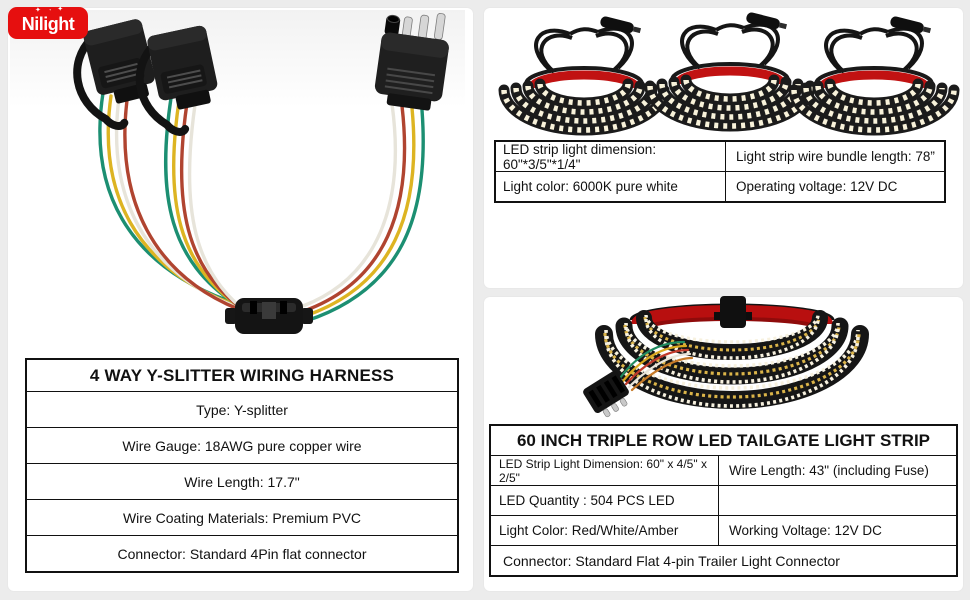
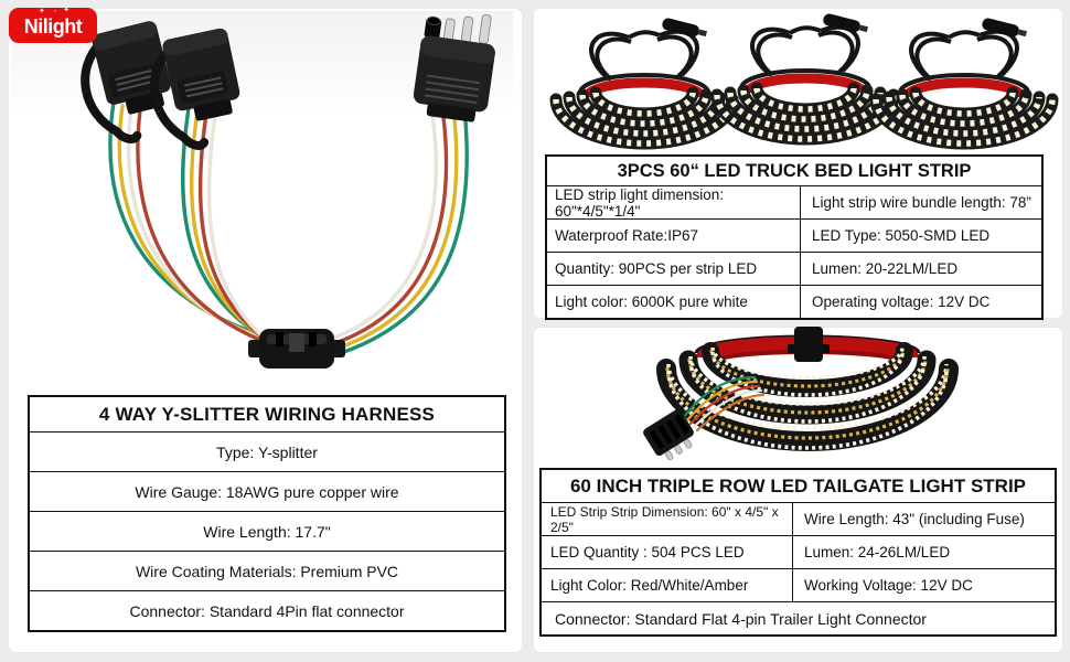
  Nilight
  4 WAY Y-SLITTER WIRING HARNESS
  Type: Y-splitter
  Wire Gauge: 18AWG pure copper wire
  Wire Length: 17.7"
  Wire Coating Materials: Premium PVC
  Connector: Standard 4Pin flat connector
+ 3PCS 60“ LED TRUCK BED LIGHT STRIP
- LED strip light dimension: 60"*3/5"*1/4"
+ LED strip light dimension: 60"*4/5"*1/4"
  Light strip wire bundle length: 78”
+ Waterproof Rate:IP67
+ LED Type: 5050-SMD LED
+ Quantity: 90PCS per strip LED
+ Lumen: 20-22LM/LED
  Light color: 6000K pure white
  Operating voltage: 12V DC
  60 INCH TRIPLE ROW LED TAILGATE LIGHT STRIP
- LED Strip Light Dimension: 60" x 4/5" x 2/5"
+ LED Strip Strip Dimension: 60" x 4/5" x 2/5"
  Wire Length: 43" (including Fuse)
  LED Quantity : 504 PCS LED
+ Lumen: 24-26LM/LED
  Light Color: Red/White/Amber
  Working Voltage: 12V DC
  Connector: Standard Flat 4-pin Trailer Light Connector
